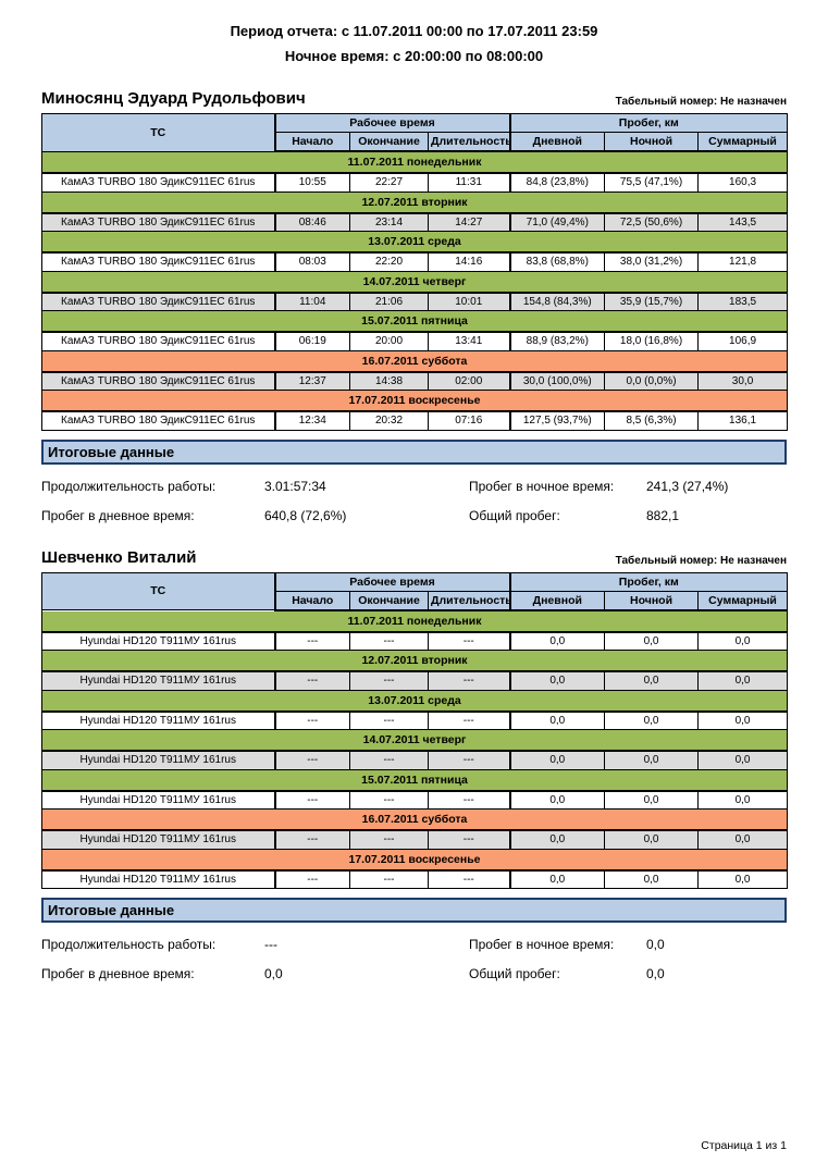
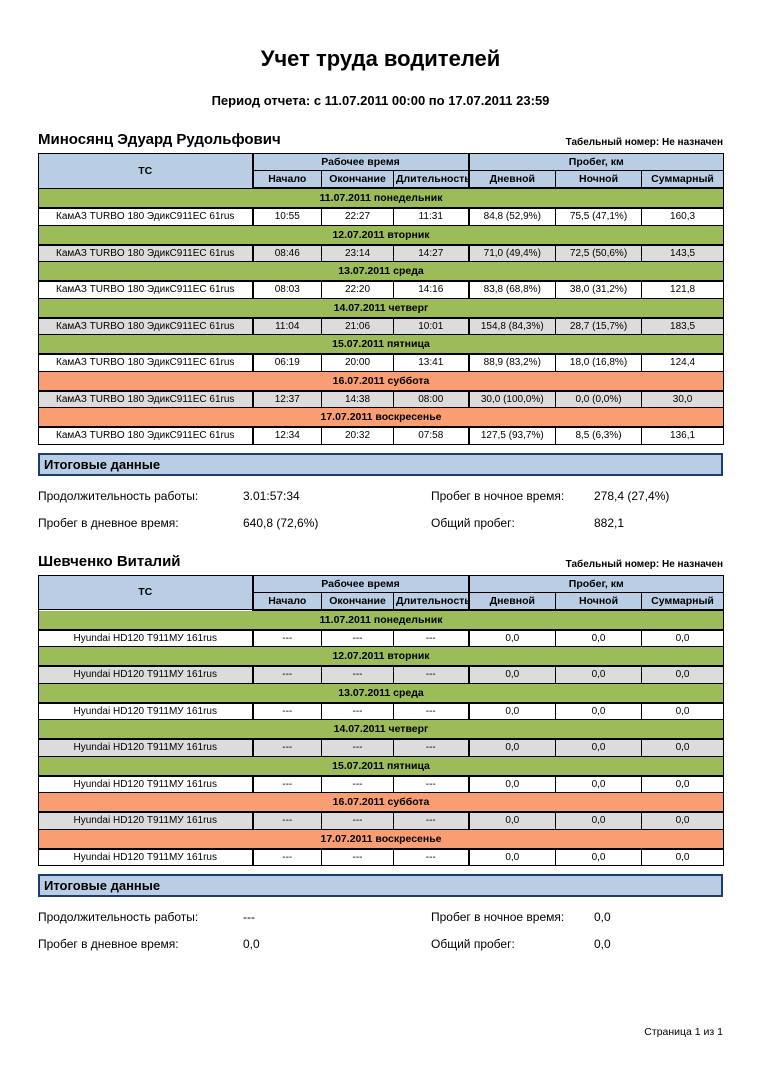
+ Учет труда водителей
  Период отчета: с 11.07.2011 00:00 по 17.07.2011 23:59
- Ночное время: с 20:00:00 по 08:00:00
  Миносянц Эдуард Рудольфович
  Табельный номер: Не назначен
  ТС	Рабочее время	Пробег, км
  Начало	Окончание	Длительность	Дневной	Ночной	Суммарный
  11.07.2011 понедельник
- КамАЗ TURBO 180 ЭдикС911ЕС 61rus	10:55	22:27	11:31	84,8 (23,8%)	75,5 (47,1%)	160,3
+ КамАЗ TURBO 180 ЭдикС911ЕС 61rus	10:55	22:27	11:31	84,8 (52,9%)	75,5 (47,1%)	160,3
  12.07.2011 вторник
  КамАЗ TURBO 180 ЭдикС911ЕС 61rus	08:46	23:14	14:27	71,0 (49,4%)	72,5 (50,6%)	143,5
  13.07.2011 среда
  КамАЗ TURBO 180 ЭдикС911ЕС 61rus	08:03	22:20	14:16	83,8 (68,8%)	38,0 (31,2%)	121,8
  14.07.2011 четверг
- КамАЗ TURBO 180 ЭдикС911ЕС 61rus	11:04	21:06	10:01	154,8 (84,3%)	35,9 (15,7%)	183,5
+ КамАЗ TURBO 180 ЭдикС911ЕС 61rus	11:04	21:06	10:01	154,8 (84,3%)	28,7 (15,7%)	183,5
  15.07.2011 пятница
- КамАЗ TURBO 180 ЭдикС911ЕС 61rus	06:19	20:00	13:41	88,9 (83,2%)	18,0 (16,8%)	106,9
+ КамАЗ TURBO 180 ЭдикС911ЕС 61rus	06:19	20:00	13:41	88,9 (83,2%)	18,0 (16,8%)	124,4
  16.07.2011 суббота
- КамАЗ TURBO 180 ЭдикС911ЕС 61rus	12:37	14:38	02:00	30,0 (100,0%)	0,0 (0,0%)	30,0
+ КамАЗ TURBO 180 ЭдикС911ЕС 61rus	12:37	14:38	08:00	30,0 (100,0%)	0,0 (0,0%)	30,0
  17.07.2011 воскресенье
- КамАЗ TURBO 180 ЭдикС911ЕС 61rus	12:34	20:32	07:16	127,5 (93,7%)	8,5 (6,3%)	136,1
+ КамАЗ TURBO 180 ЭдикС911ЕС 61rus	12:34	20:32	07:58	127,5 (93,7%)	8,5 (6,3%)	136,1
  Итоговые данные
  Продолжительность работы:
  3.01:57:34
  Пробег в ночное время:
- 241,3 (27,4%)
+ 278,4 (27,4%)
  Пробег в дневное время:
  640,8 (72,6%)
  Общий пробег:
  882,1
  Шевченко Виталий
  Табельный номер: Не назначен
  ТС	Рабочее время	Пробег, км
  Начало	Окончание	Длительность	Дневной	Ночной	Суммарный
  11.07.2011 понедельник
  Hyundai HD120 Т911МУ 161rus	---	---	---	0,0	0,0	0,0
  12.07.2011 вторник
  Hyundai HD120 Т911МУ 161rus	---	---	---	0,0	0,0	0,0
  13.07.2011 среда
  Hyundai HD120 Т911МУ 161rus	---	---	---	0,0	0,0	0,0
  14.07.2011 четверг
  Hyundai HD120 Т911МУ 161rus	---	---	---	0,0	0,0	0,0
  15.07.2011 пятница
  Hyundai HD120 Т911МУ 161rus	---	---	---	0,0	0,0	0,0
  16.07.2011 суббота
  Hyundai HD120 Т911МУ 161rus	---	---	---	0,0	0,0	0,0
  17.07.2011 воскресенье
  Hyundai HD120 Т911МУ 161rus	---	---	---	0,0	0,0	0,0
  Итоговые данные
  Продолжительность работы:
  ---
  Пробег в ночное время:
  0,0
  Пробег в дневное время:
  0,0
  Общий пробег:
  0,0
  Страница 1 из 1
